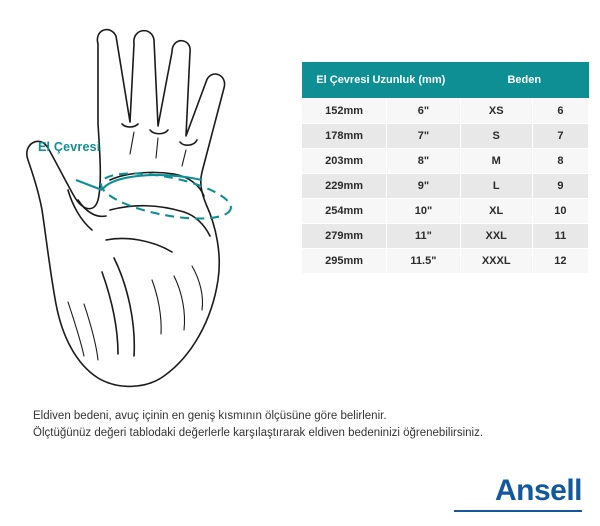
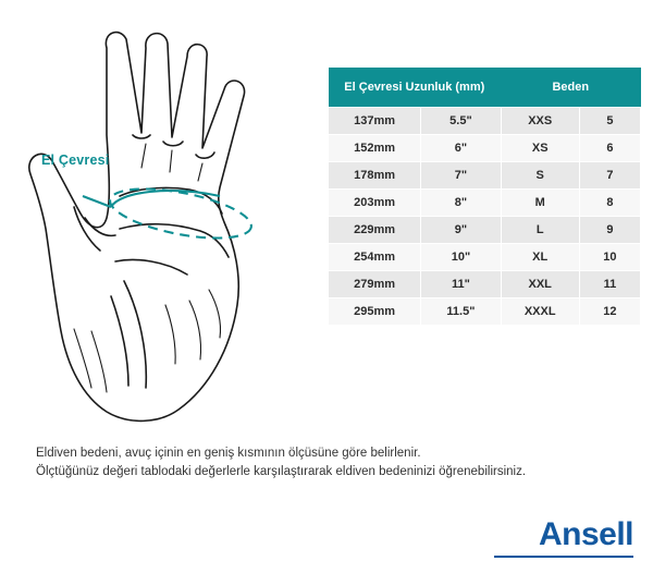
  El Çevresi
  El Çevresi Uzunluk (mm)	Beden
+ 137mm	5.5"	XXS	5
  152mm	6"	XS	6
  178mm	7"	S	7
  203mm	8"	M	8
  229mm	9"	L	9
  254mm	10"	XL	10
  279mm	11"	XXL	11
  295mm	11.5"	XXXL	12
  Eldiven bedeni, avuç içinin en geniş kısmının ölçüsüne göre belirlenir.
  Ölçtüğünüz değeri tablodaki değerlerle karşılaştırarak eldiven bedeninizi öğrenebilirsiniz.
  Ansell
